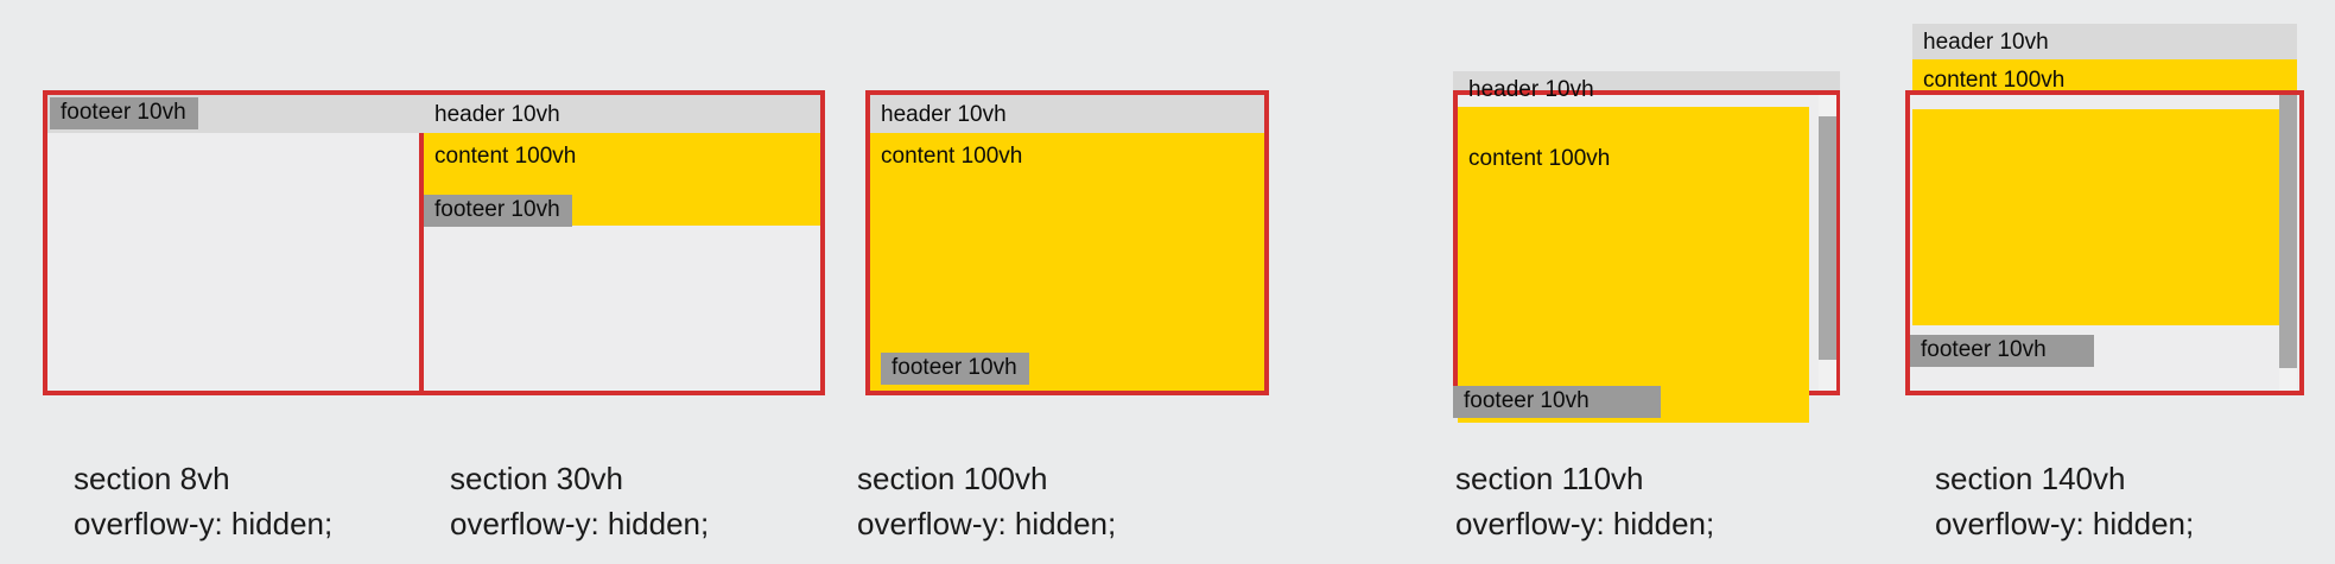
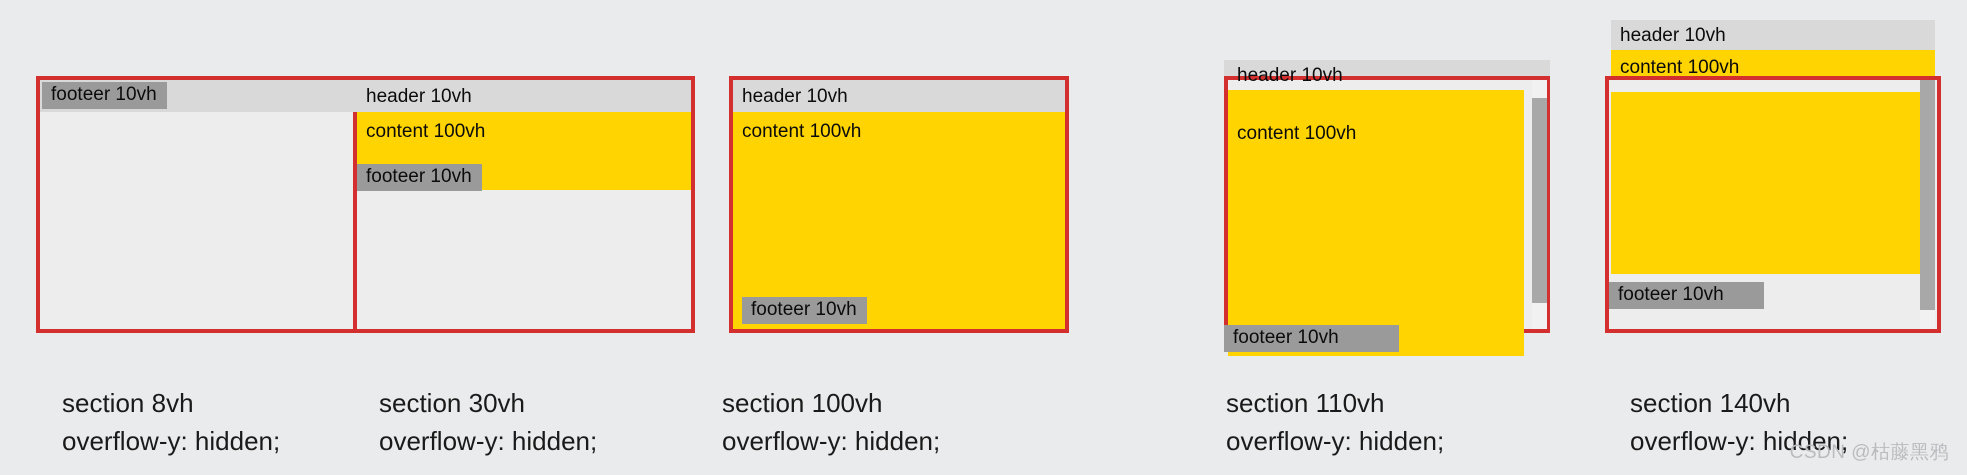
  footeer 10vh
  section 8vh
  overflow-y: hidden;
  header 10vh
  content 100vh
  footeer 10vh
  section 30vh
  overflow-y: hidden;
  header 10vh
  content 100vh
  footeer 10vh
  section 100vh
  overflow-y: hidden;
  header 10vh
  content 100vh
  footeer 10vh
  section 110vh
  overflow-y: hidden;
  header 10vh
  content 100vh
  footeer 10vh
  section 140vh
  overflow-y: hidden;
+ CSDN @枯藤黑鸦
